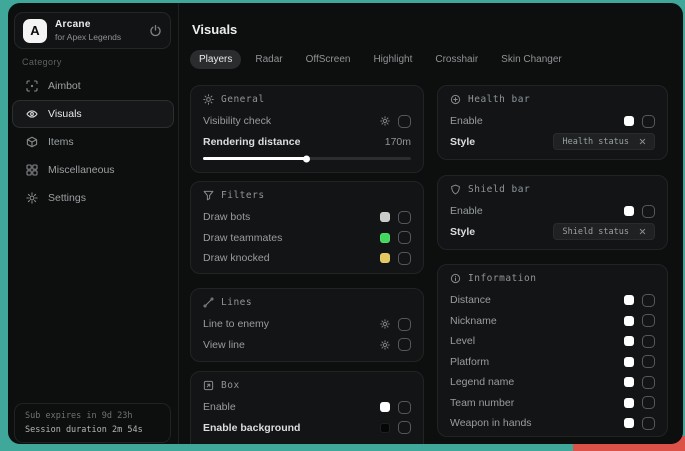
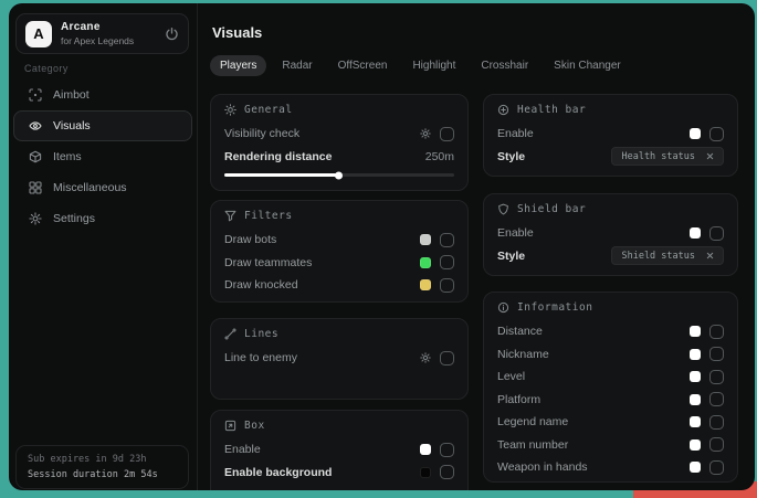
  A
  Arcane
  for Apex Legends
  Category
  Aimbot
  Visuals
  Items
  Miscellaneous
  Settings
  Sub expires in 9d 23h
  Session duration 2m 54s
  Visuals
  Players
  Radar
  OffScreen
  Highlight
  Crosshair
  Skin Changer
  General
  Visibility check
  Rendering distance
- 170m
+ 250m
  Filters
  Draw bots
  Draw teammates
  Draw knocked
  Lines
  Line to enemy
- View line
  Box
  Enable
  Enable background
  Health bar
  Enable
  Style
  Health status
  Shield bar
  Enable
  Style
  Shield status
  Information
  Distance
  Nickname
  Level
  Platform
  Legend name
  Team number
  Weapon in hands
